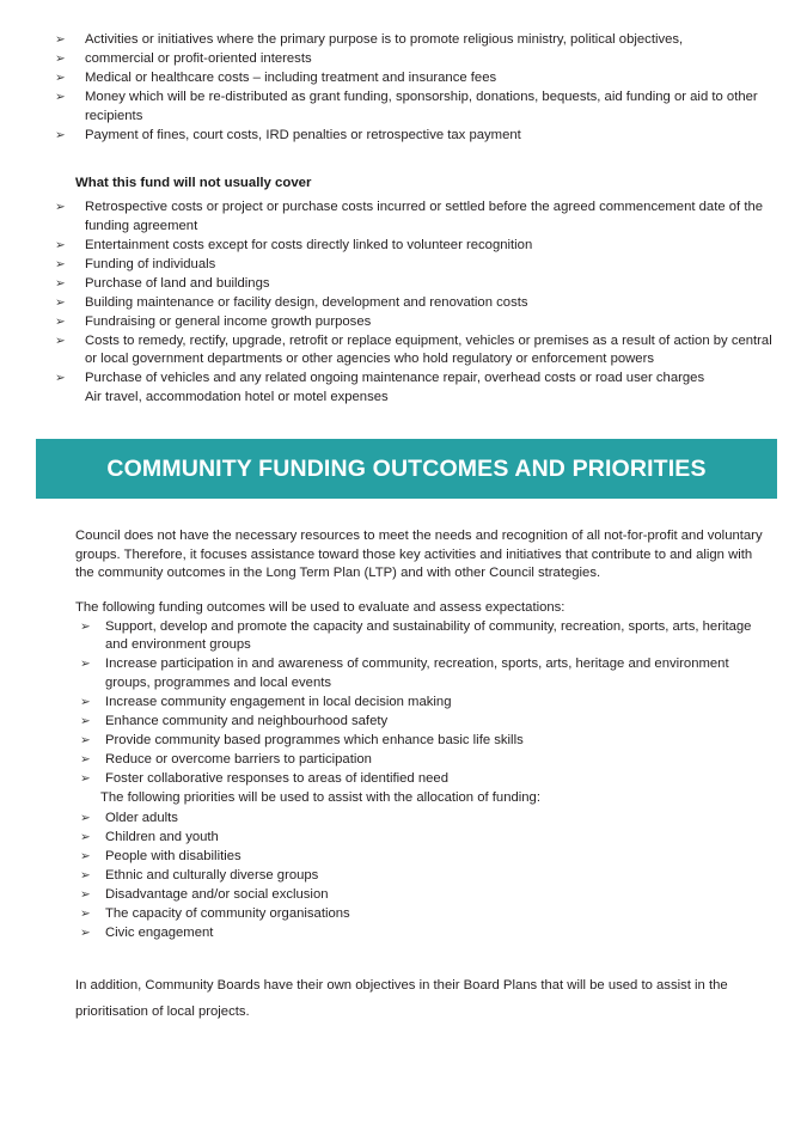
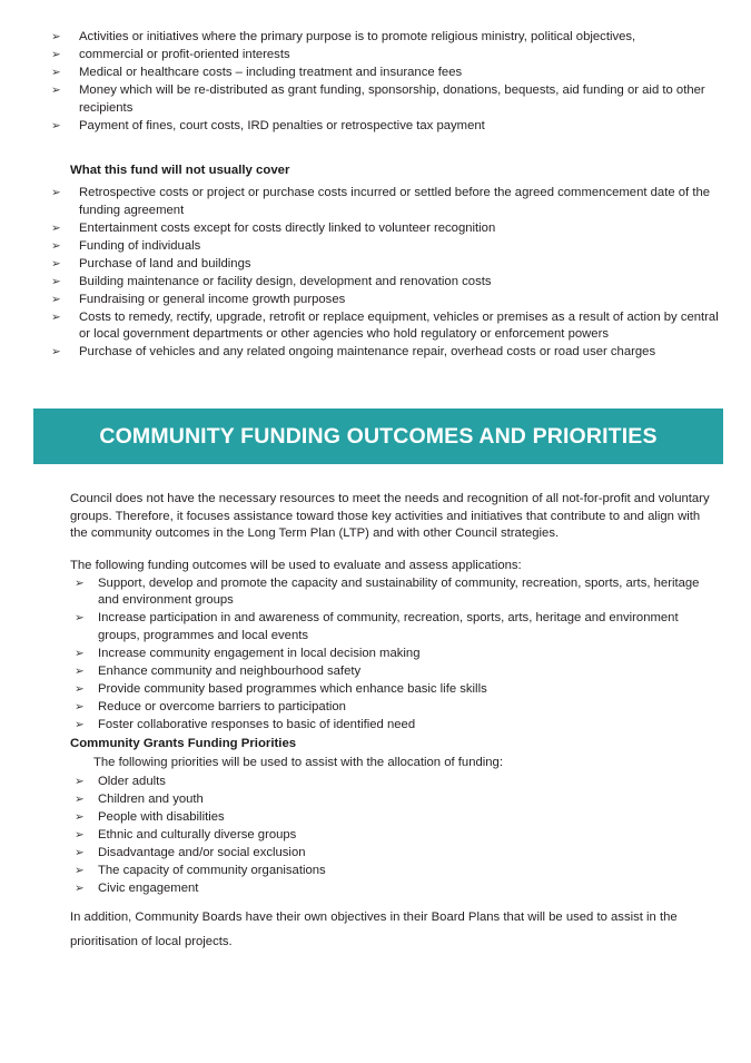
  ➢
  Activities or initiatives where the primary purpose is to promote religious ministry, political objectives,
  ➢
  commercial or profit-oriented interests
  ➢
  Medical or healthcare costs – including treatment and insurance fees
  ➢
  Money which will be re-distributed as grant funding, sponsorship, donations, bequests, aid funding or aid to other recipients
  ➢
  Payment of fines, court costs, IRD penalties or retrospective tax payment
  What this fund will not usually cover
  ➢
  Retrospective costs or project or purchase costs incurred or settled before the agreed commencement date of the funding agreement
  ➢
  Entertainment costs except for costs directly linked to volunteer recognition
  ➢
  Funding of individuals
  ➢
  Purchase of land and buildings
  ➢
  Building maintenance or facility design, development and renovation costs
  ➢
  Fundraising or general income growth purposes
  ➢
  Costs to remedy, rectify, upgrade, retrofit or replace equipment, vehicles or premises as a result of action by central or local government departments or other agencies who hold regulatory or enforcement powers
  ➢
  Purchase of vehicles and any related ongoing maintenance repair, overhead costs or road user charges
- Air travel, accommodation hotel or motel expenses
  COMMUNITY FUNDING OUTCOMES AND PRIORITIES
  Council does not have the necessary resources to meet the needs and recognition of all not-for-profit and voluntary groups. Therefore, it focuses assistance toward those key activities and initiatives that contribute to and align with the community outcomes in the Long Term Plan (LTP) and with other Council strategies.
- The following funding outcomes will be used to evaluate and assess expectations:
+ The following funding outcomes will be used to evaluate and assess applications:
  ➢
  Support, develop and promote the capacity and sustainability of community, recreation, sports, arts, heritage and environment groups
  ➢
  Increase participation in and awareness of community, recreation, sports, arts, heritage and environment groups, programmes and local events
  ➢
  Increase community engagement in local decision making
  ➢
  Enhance community and neighbourhood safety
  ➢
  Provide community based programmes which enhance basic life skills
  ➢
  Reduce or overcome barriers to participation
  ➢
- Foster collaborative responses to areas of identified need
+ Foster collaborative responses to basic of identified need
+ Community Grants Funding Priorities
  The following priorities will be used to assist with the allocation of funding:
  ➢
  Older adults
  ➢
  Children and youth
  ➢
  People with disabilities
  ➢
  Ethnic and culturally diverse groups
  ➢
  Disadvantage and/or social exclusion
  ➢
  The capacity of community organisations
  ➢
  Civic engagement
  In addition, Community Boards have their own objectives in their Board Plans that will be used to assist in the prioritisation of local projects.
